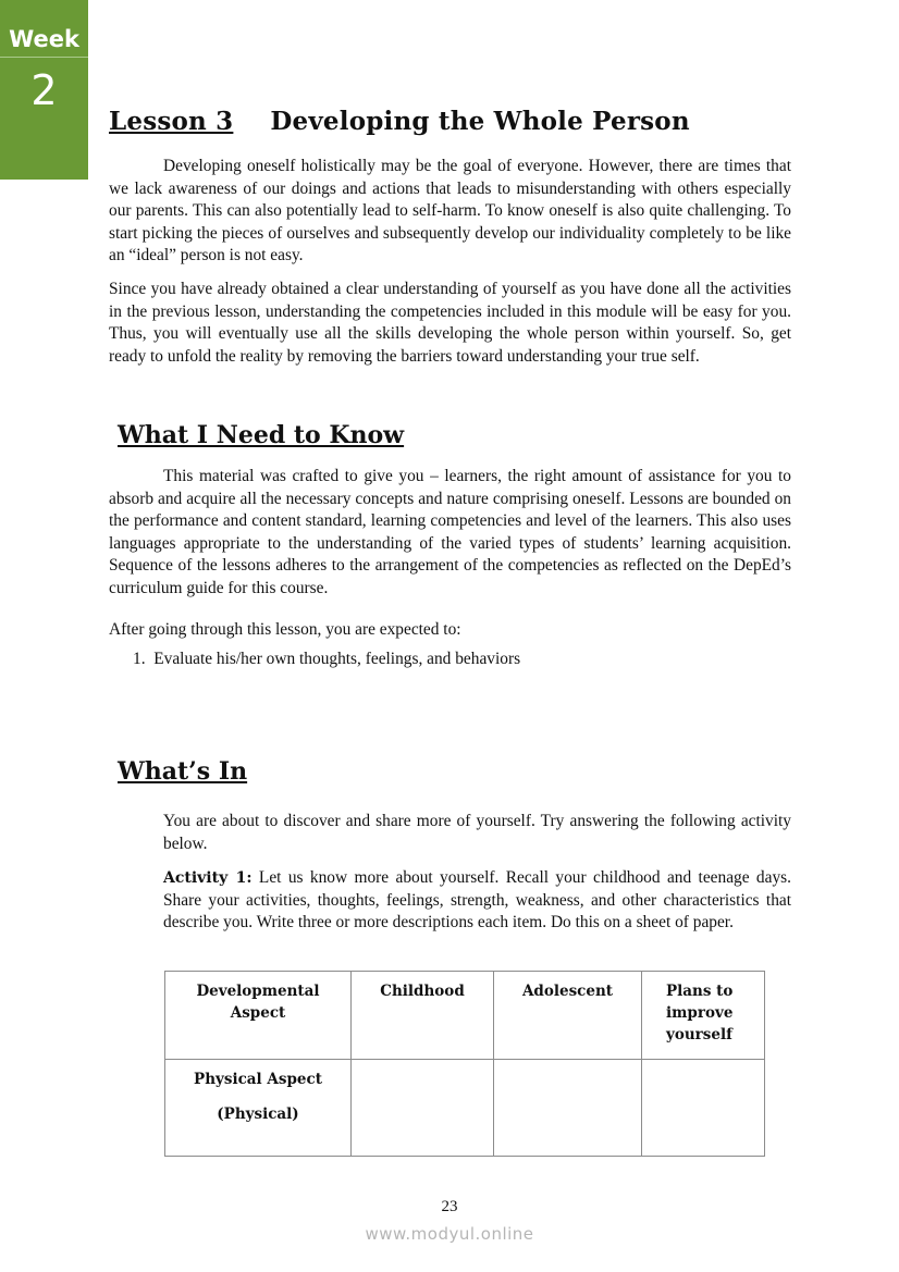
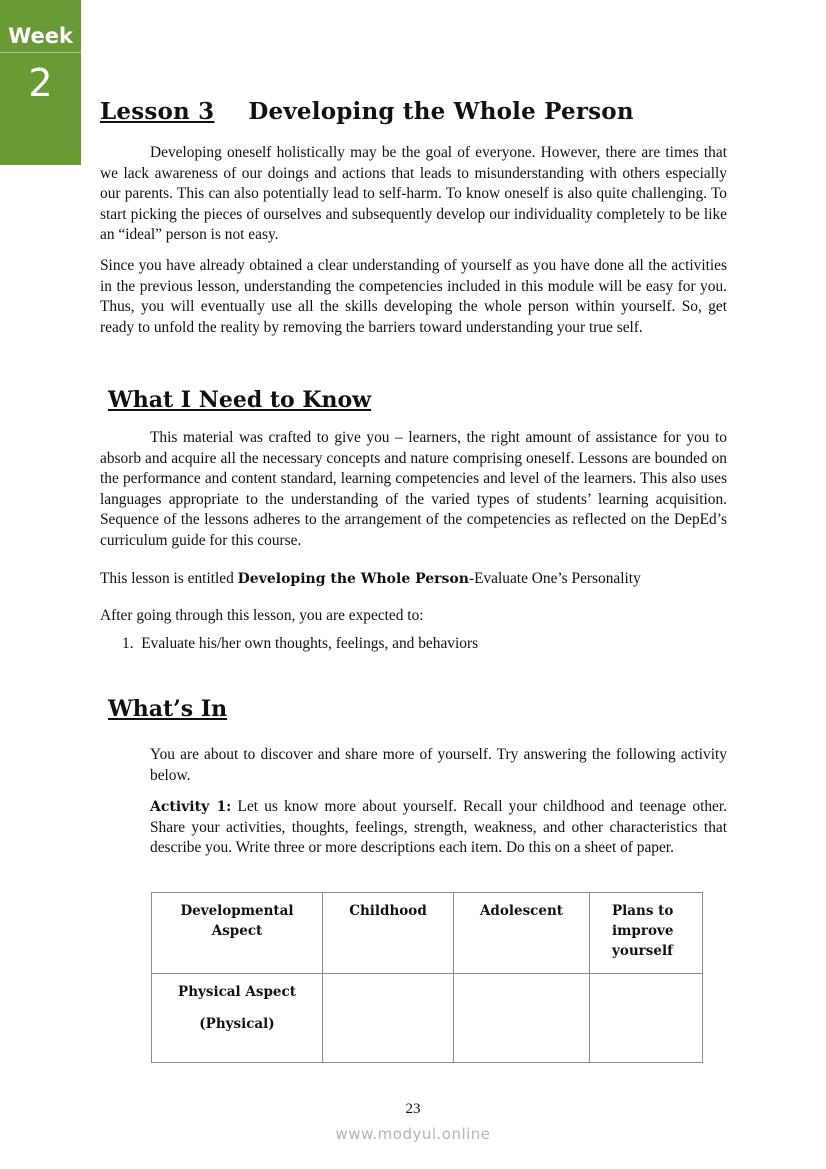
  Week
  2
  Lesson 3 Developing the Whole Person
  Developing oneself holistically may be the goal of everyone. However, there are times that we lack awareness of our doings and actions that leads to misunderstanding with others especially our parents. This can also potentially lead to self-harm. To know oneself is also quite challenging. To start picking the pieces of ourselves and subsequently develop our individuality completely to be like an “ideal” person is not easy.
  Since you have already obtained a clear understanding of yourself as you have done all the activities in the previous lesson, understanding the competencies included in this module will be easy for you. Thus, you will eventually use all the skills developing the whole person within yourself. So, get ready to unfold the reality by removing the barriers toward understanding your true self.
  What I Need to Know
  This material was crafted to give you – learners, the right amount of assistance for you to absorb and acquire all the necessary concepts and nature comprising oneself. Lessons are bounded on the performance and content standard, learning competencies and level of the learners. This also uses languages appropriate to the understanding of the varied types of students’ learning acquisition. Sequence of the lessons adheres to the arrangement of the competencies as reflected on the DepEd’s curriculum guide for this course.
+ This lesson is entitled Developing the Whole Person-Evaluate One’s Personality
  After going through this lesson, you are expected to:
  1. Evaluate his/her own thoughts, feelings, and behaviors
  What’s In
  You are about to discover and share more of yourself. Try answering the following activity below.
- Activity 1: Let us know more about yourself. Recall your childhood and teenage days. Share your activities, thoughts, feelings, strength, weakness, and other characteristics that describe you. Write three or more descriptions each item. Do this on a sheet of paper.
+ Activity 1: Let us know more about yourself. Recall your childhood and teenage other. Share your activities, thoughts, feelings, strength, weakness, and other characteristics that describe you. Write three or more descriptions each item. Do this on a sheet of paper.
  Developmental Aspect	Childhood	Adolescent	Plans to improve yourself
  Physical Aspect (Physical)
  23
  www.modyul.online
